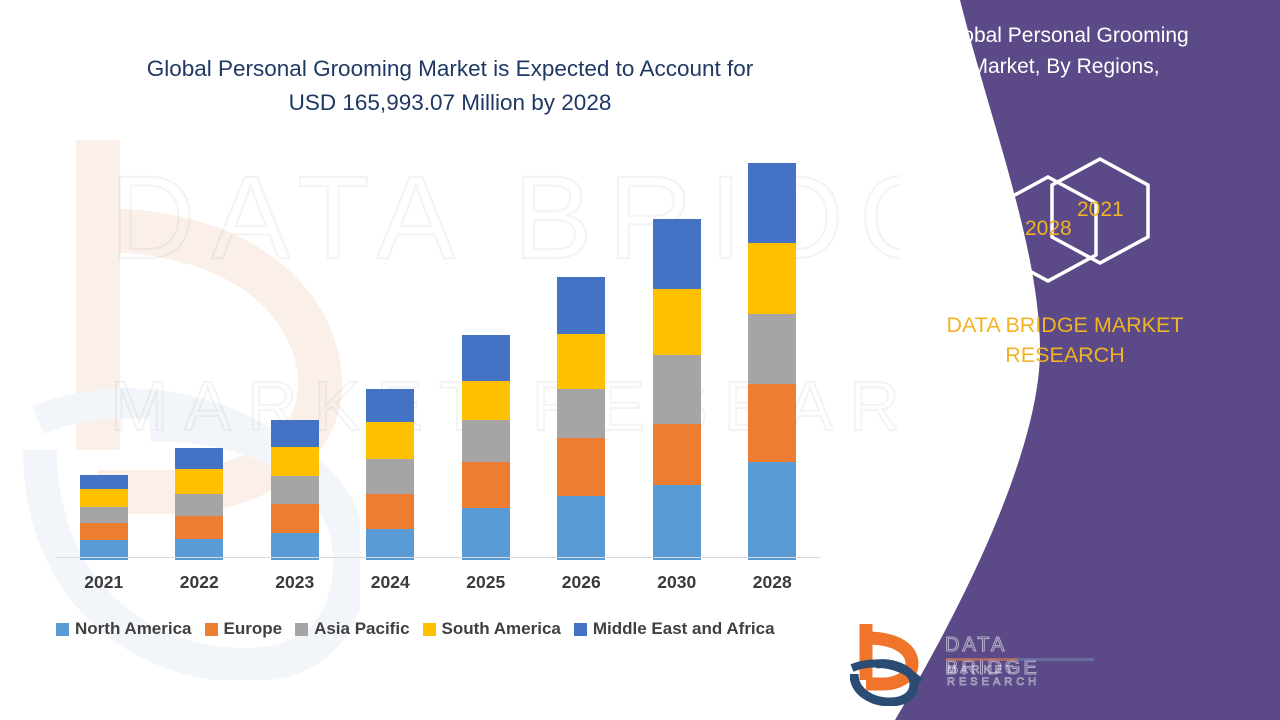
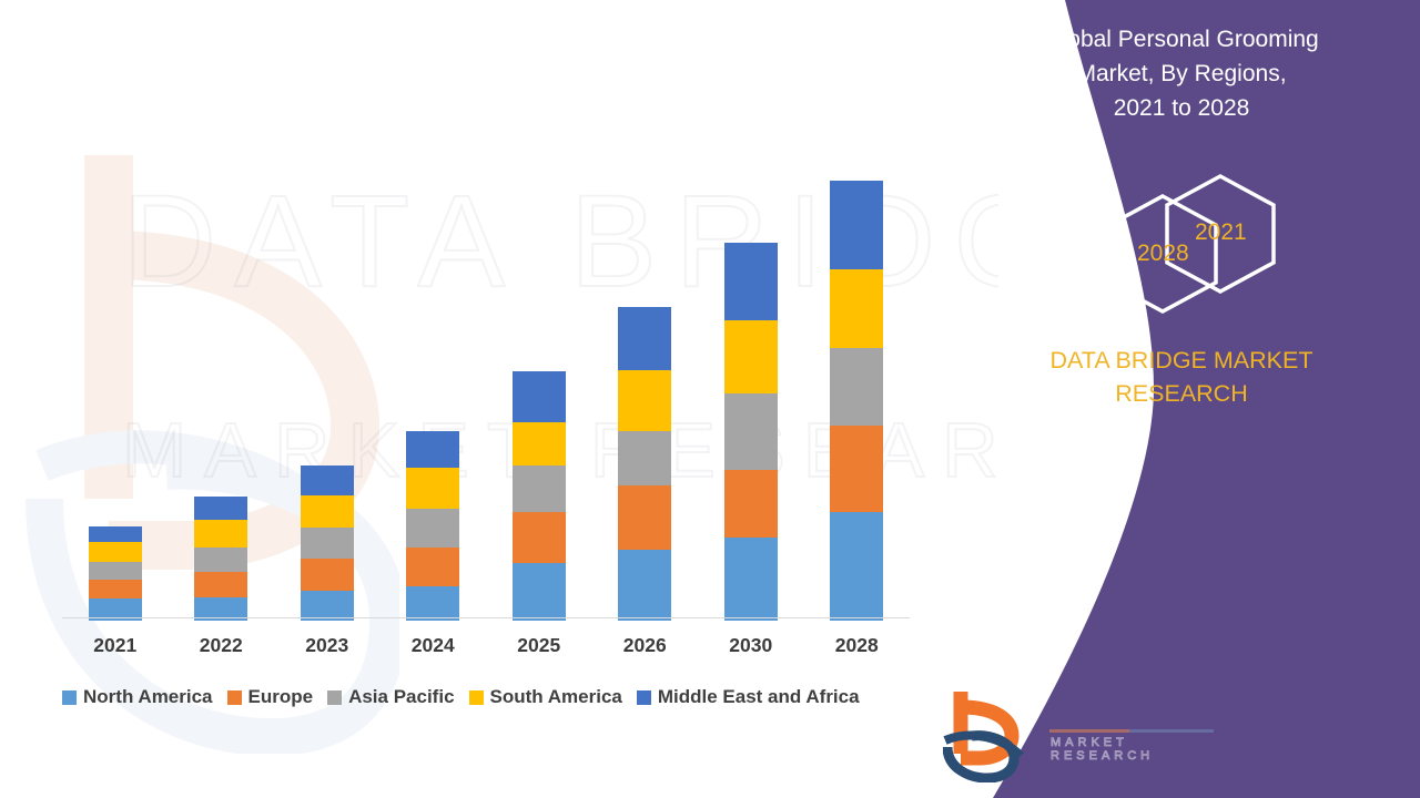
  DATA BRID
- Global Personal Grooming Market is Expected to Account for
- USD 165,993.07 Million by 2028
  2021
  2022
  2023
  2024
  2025
  2026
  2030
  2028
  North America
  Europe
  Asia Pacific
  South America
  Middle East and Africa
  Global Personal Grooming
  Market, By Regions,
+ 2021 to 2028
  2021
  2028
  DATA BRIDGE MARKET
  RESEARCH
- DATA BRIDGE
  MARKET RESEARCH
